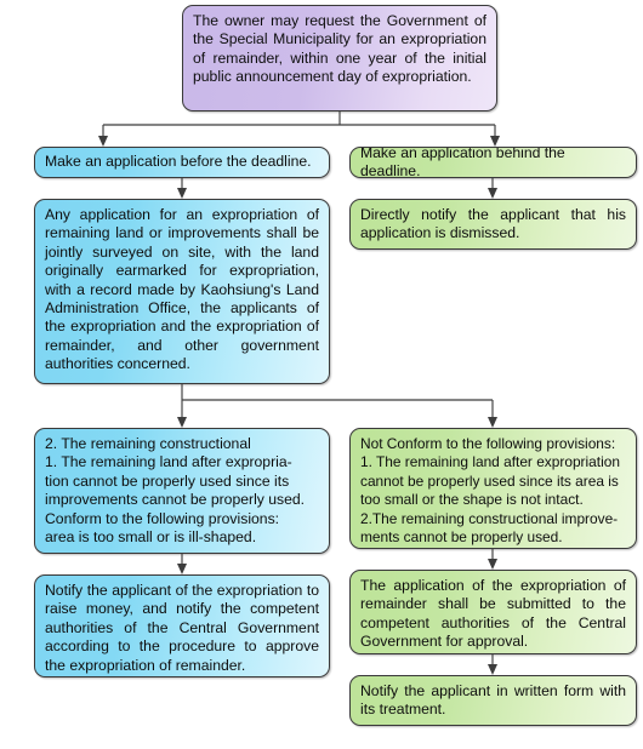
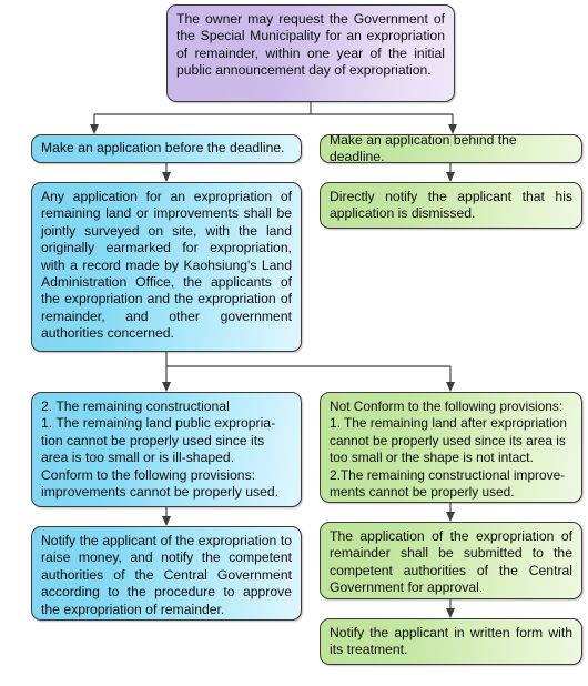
  The owner may request the Government of the Special Municipality for an expropriation of remainder, within one year of the initial public announcement day of expropriation.
  Make an application before the deadline.
  Make an application behind the deadline.
  Any application for an expropriation of remaining land or improvements shall be jointly surveyed on site, with the land originally earmarked for expropriation, with a record made by Kaohsiung's Land Administration Office, the applicants of the expropriation and the expropriation of remainder, and other government authorities concerned.
  Directly notify the applicant that his application is dismissed.
  2. The remaining constructional
- 1. The remaining land after expropria-
+ 1. The remaining land public expropria-
  tion cannot be properly used since its
- improvements cannot be properly used.
+ area is too small or is ill-shaped.
  Conform to the following provisions:
- area is too small or is ill-shaped.
+ improvements cannot be properly used.
  Not Conform to the following provisions:
  1. The remaining land after expropriation
  cannot be properly used since its area is
  too small or the shape is not intact.
  2.The remaining constructional improve-
  ments cannot be properly used.
  Notify the applicant of the expropriation to raise money, and notify the competent authorities of the Central Government according to the procedure to approve the expropriation of remainder.
  The application of the expropriation of remainder shall be submitted to the competent authorities of the Central Government for approval.
  Notify the applicant in written form with its treatment.
